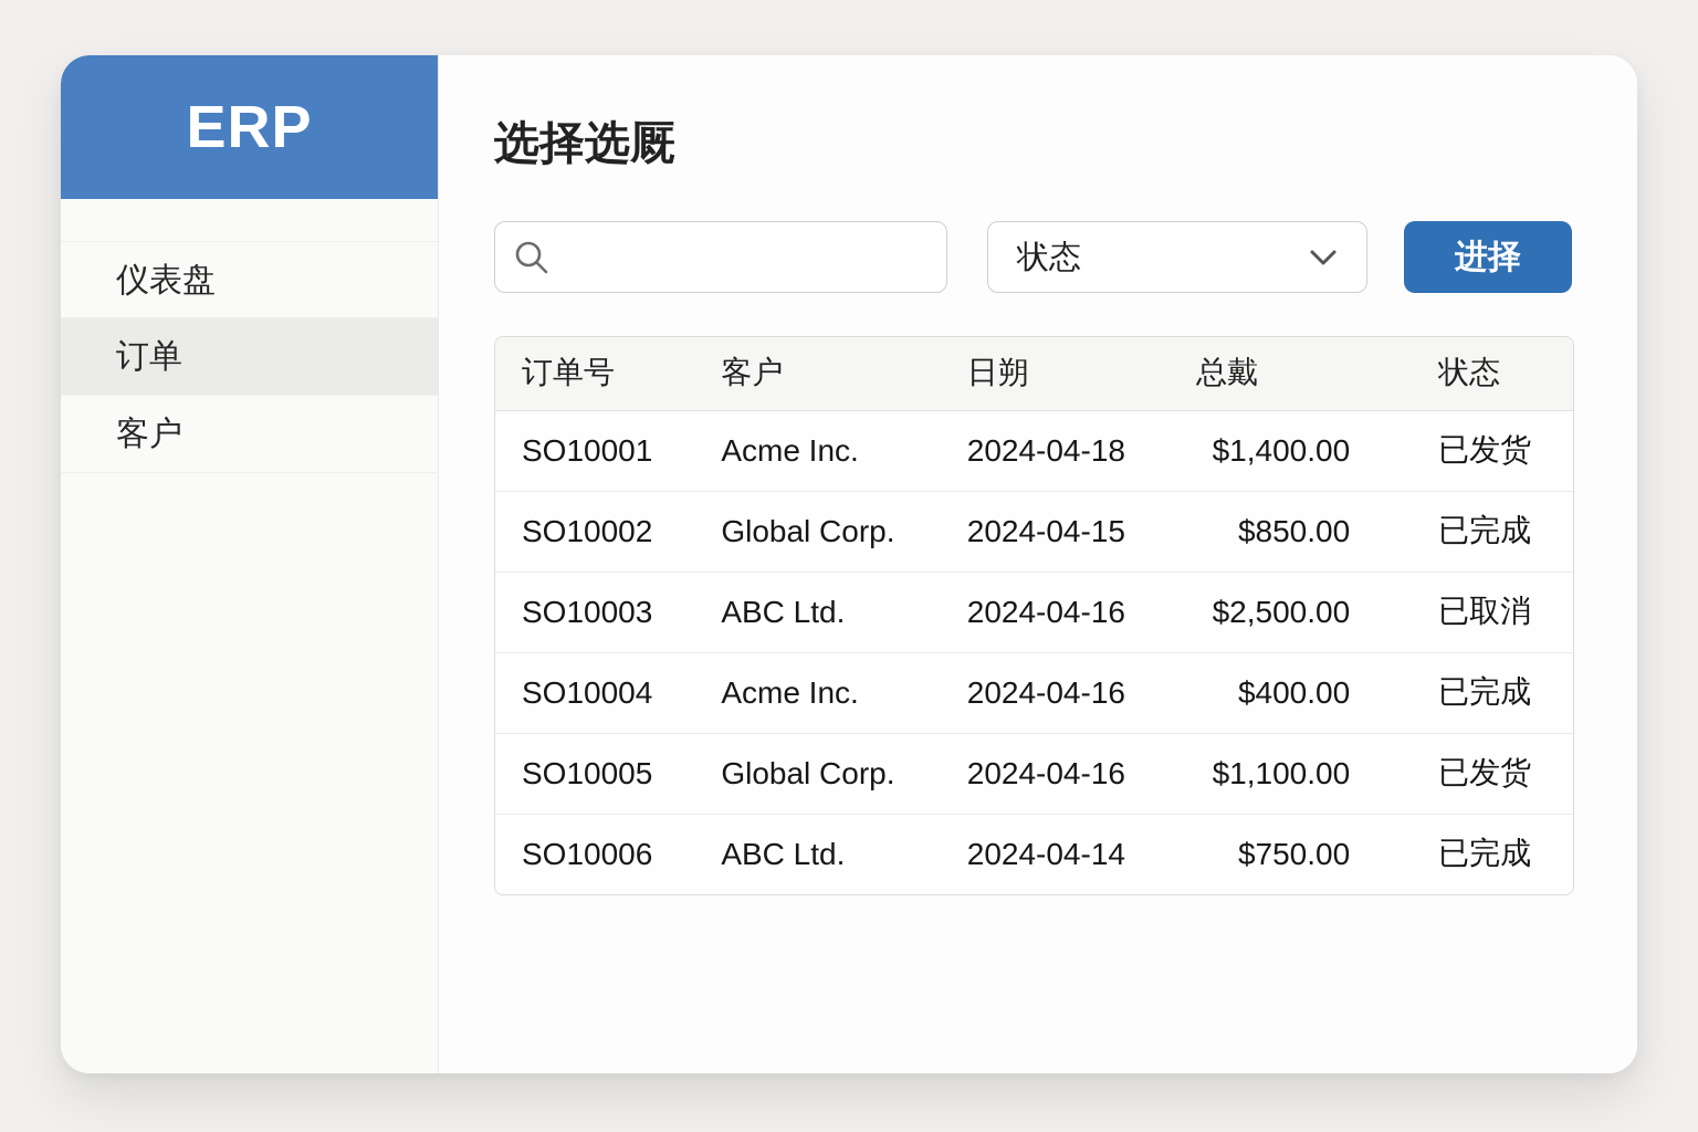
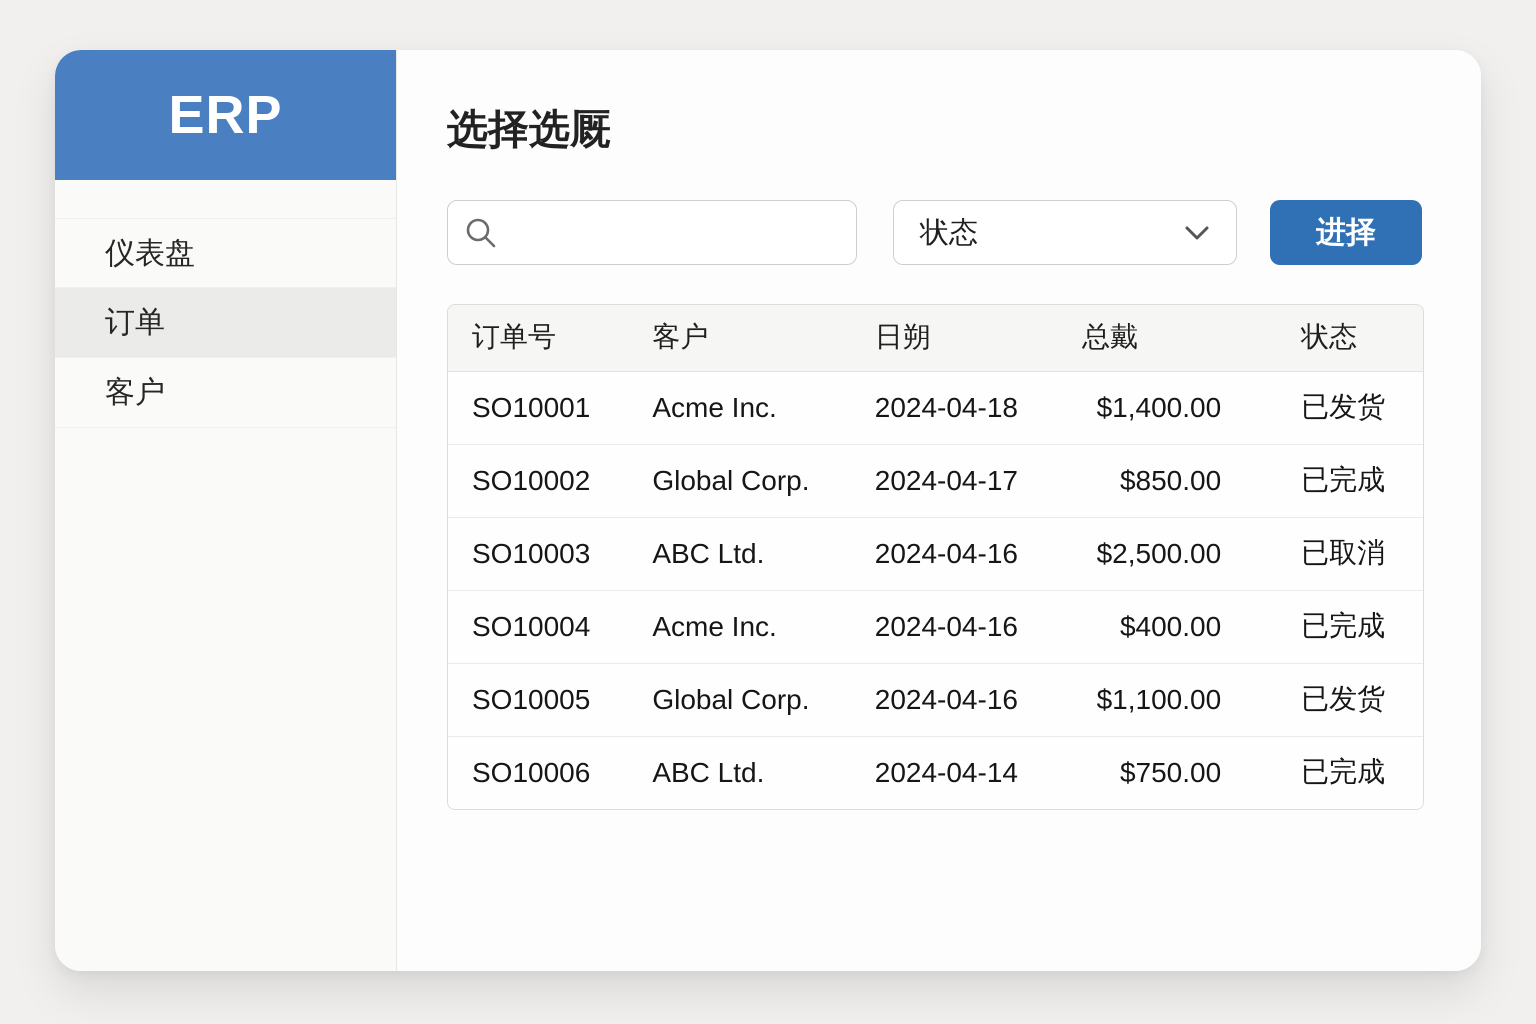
  ERP
  仪表盘
  订单
  客户
  选择选厩
  状态
  进择
  订单号	客户	日朔	总戴	状态
  SO10001	Acme Inc.	2024-04-18	$1,400.00	已发货
- SO10002	Global Corp.	2024-04-15	$850.00	已完成
+ SO10002	Global Corp.	2024-04-17	$850.00	已完成
  SO10003	ABC Ltd.	2024-04-16	$2,500.00	已取消
  SO10004	Acme Inc.	2024-04-16	$400.00	已完成
  SO10005	Global Corp.	2024-04-16	$1,100.00	已发货
  SO10006	ABC Ltd.	2024-04-14	$750.00	已完成
